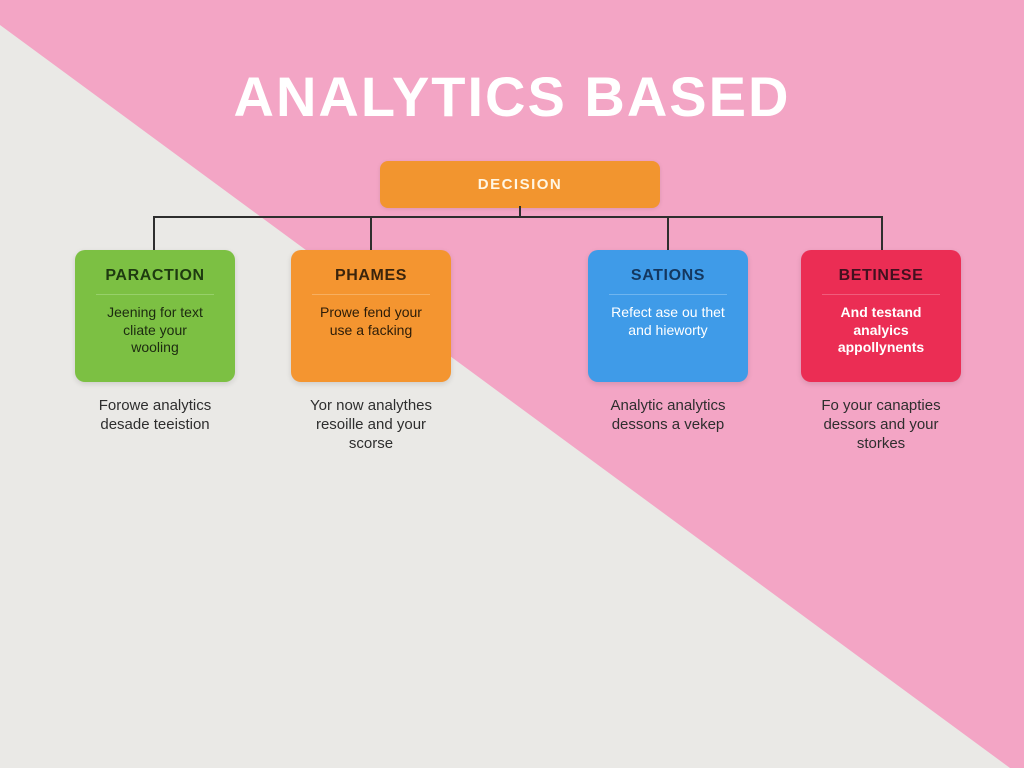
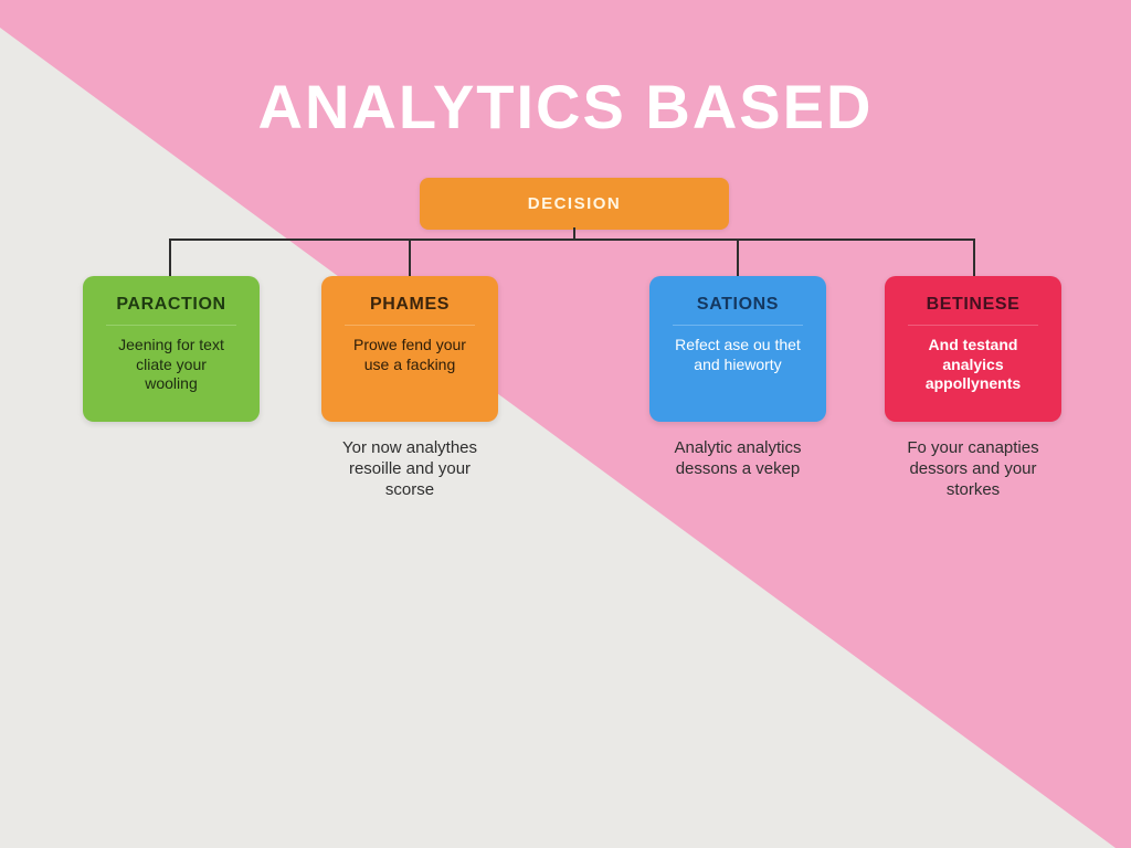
  ANALYTICS BASED
  DECISION
  PARACTION
  Jeening for text
  cliate your
  wooling
- Forowe analytics
- desade teeistion
  PHAMES
  Prowe fend your
  use a facking
  Yor now analythes
  resoille and your
  scorse
  SATIONS
  Refect ase ou thet
  and hieworty
  Analytic analytics
  dessons a vekep
  BETINESE
  And testand
  analyics
  appollynents
  Fo your canapties
  dessors and your
  storkes
